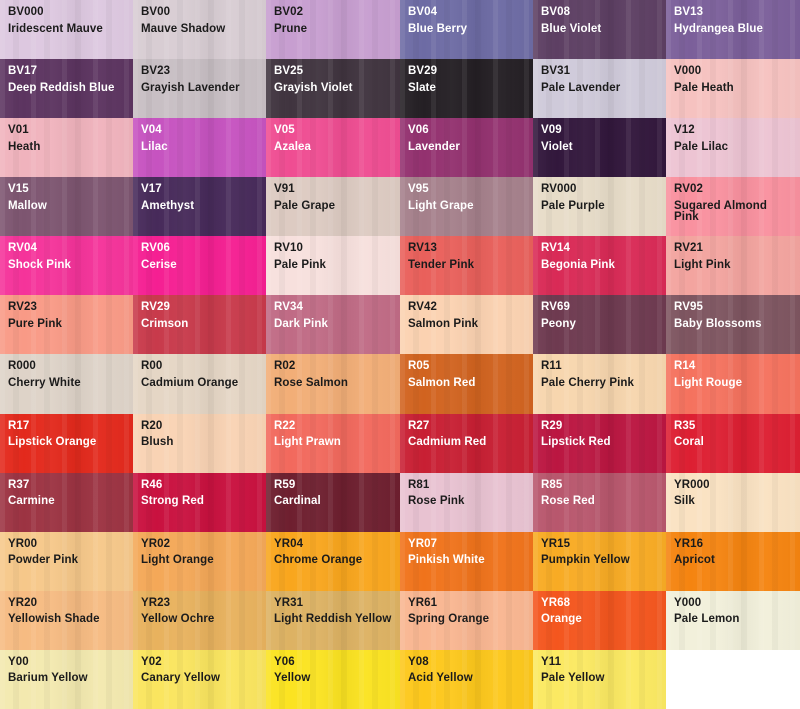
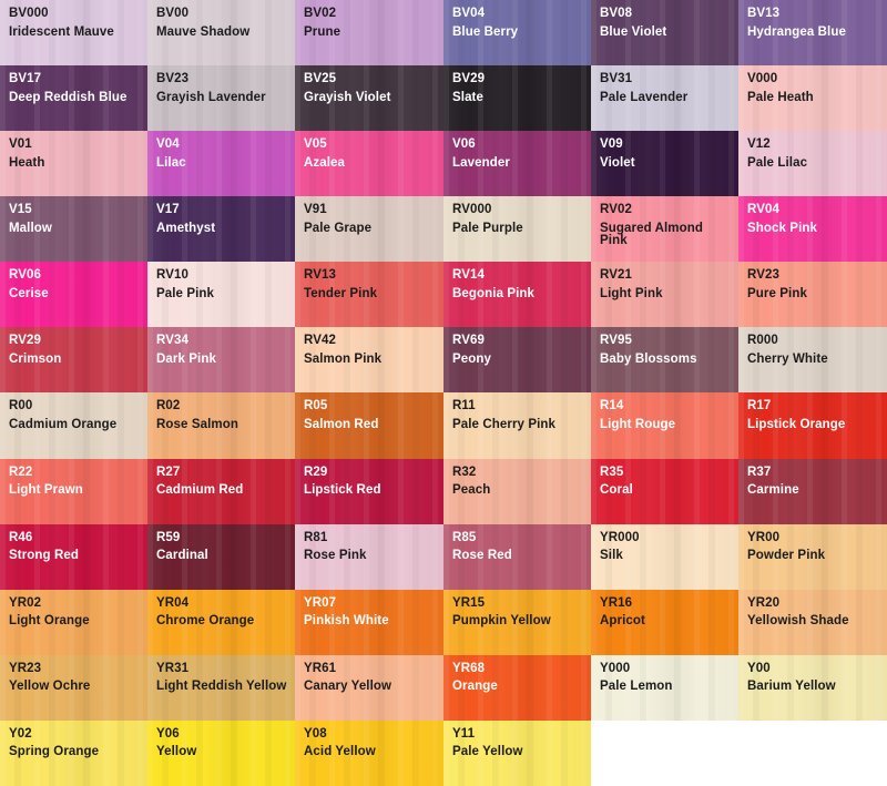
  BV000
  Iridescent Mauve
  BV00
  Mauve Shadow
  BV02
  Prune
  BV04
  Blue Berry
  BV08
  Blue Violet
  BV13
  Hydrangea Blue
  BV17
  Deep Reddish Blue
  BV23
  Grayish Lavender
  BV25
  Grayish Violet
  BV29
  Slate
  BV31
  Pale Lavender
  V000
  Pale Heath
  V01
  Heath
  V04
  Lilac
  V05
  Azalea
  V06
  Lavender
  V09
  Violet
  V12
  Pale Lilac
  V15
  Mallow
  V17
  Amethyst
  V91
  Pale Grape
- V95
- Light Grape
  RV000
  Pale Purple
  RV02
  Sugared Almond Pink
  RV04
  Shock Pink
  RV06
  Cerise
  RV10
  Pale Pink
  RV13
  Tender Pink
  RV14
  Begonia Pink
  RV21
  Light Pink
  RV23
  Pure Pink
  RV29
  Crimson
  RV34
  Dark Pink
  RV42
  Salmon Pink
  RV69
  Peony
  RV95
  Baby Blossoms
  R000
  Cherry White
  R00
  Cadmium Orange
  R02
  Rose Salmon
  R05
  Salmon Red
  R11
  Pale Cherry Pink
  R14
  Light Rouge
  R17
  Lipstick Orange
- R20
- Blush
  R22
  Light Prawn
  R27
  Cadmium Red
  R29
  Lipstick Red
+ R32
+ Peach
  R35
  Coral
  R37
  Carmine
  R46
  Strong Red
  R59
  Cardinal
  R81
  Rose Pink
  R85
  Rose Red
  YR000
  Silk
  YR00
  Powder Pink
  YR02
  Light Orange
  YR04
  Chrome Orange
  YR07
  Pinkish White
  YR15
  Pumpkin Yellow
  YR16
  Apricot
  YR20
  Yellowish Shade
  YR23
  Yellow Ochre
  YR31
  Light Reddish Yellow
  YR61
- Spring Orange
+ Canary Yellow
  YR68
  Orange
  Y000
  Pale Lemon
  Y00
  Barium Yellow
  Y02
- Canary Yellow
+ Spring Orange
  Y06
  Yellow
  Y08
  Acid Yellow
  Y11
  Pale Yellow
